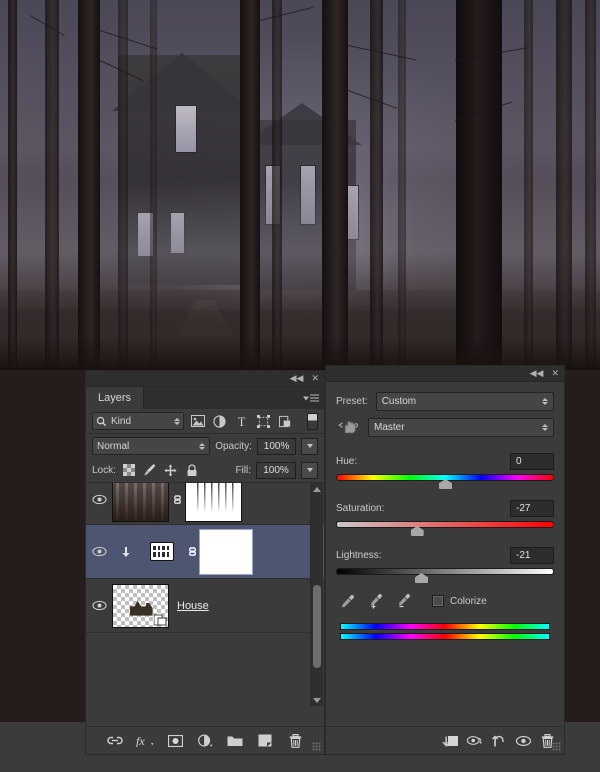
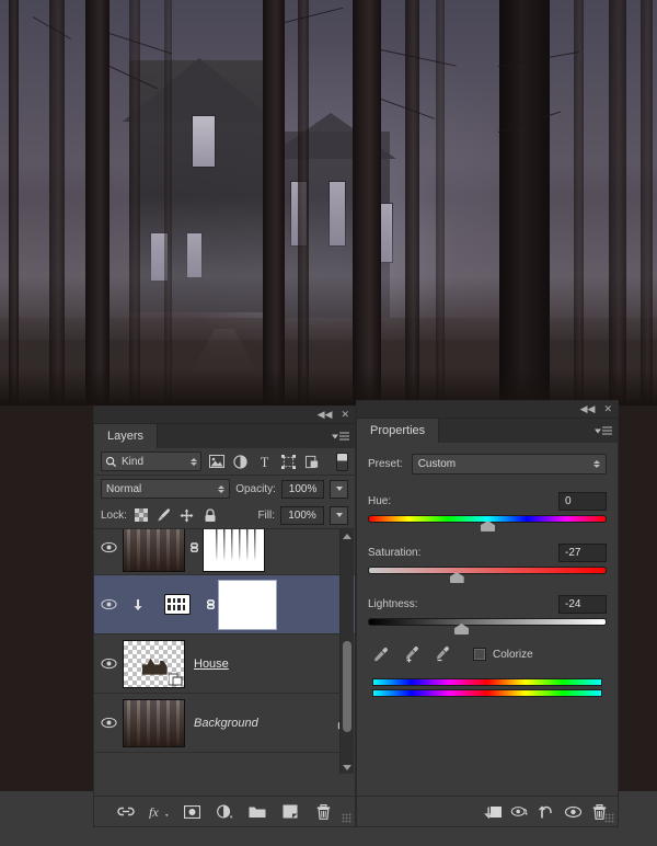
  ◀◀
  ✕
  Layers
  Kind
  T
  Normal
  Opacity:
  100%
  Lock:
  Fill:
  100%
  House
+ Background
  fx
  ◀◀
  ✕
+ Properties
  Preset:
  Custom
- Master
  Hue:
  0
  Saturation:
  -27
  Lightness:
- -21
+ -24
  Colorize
